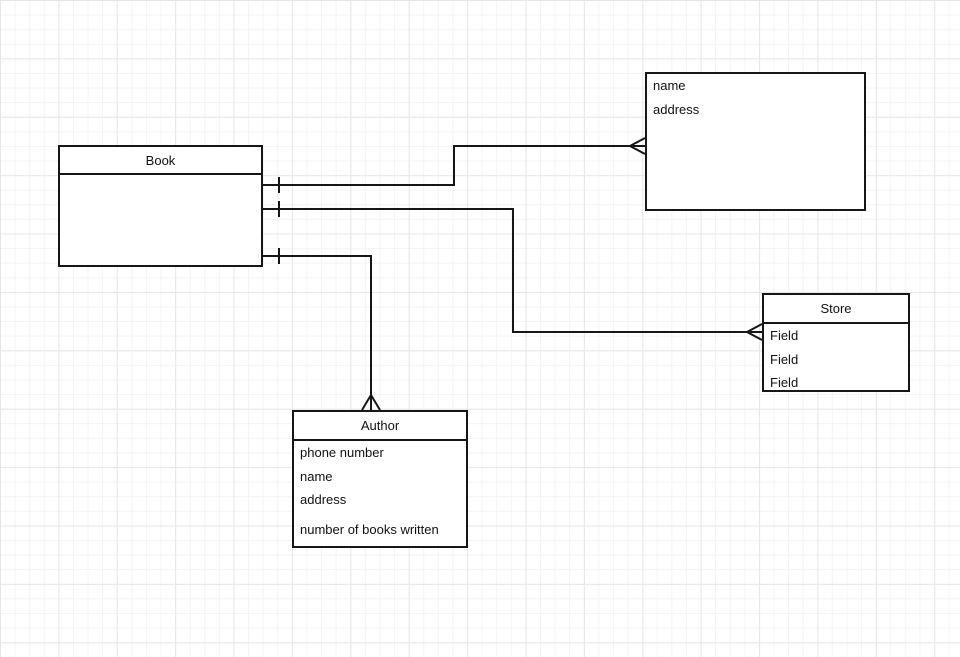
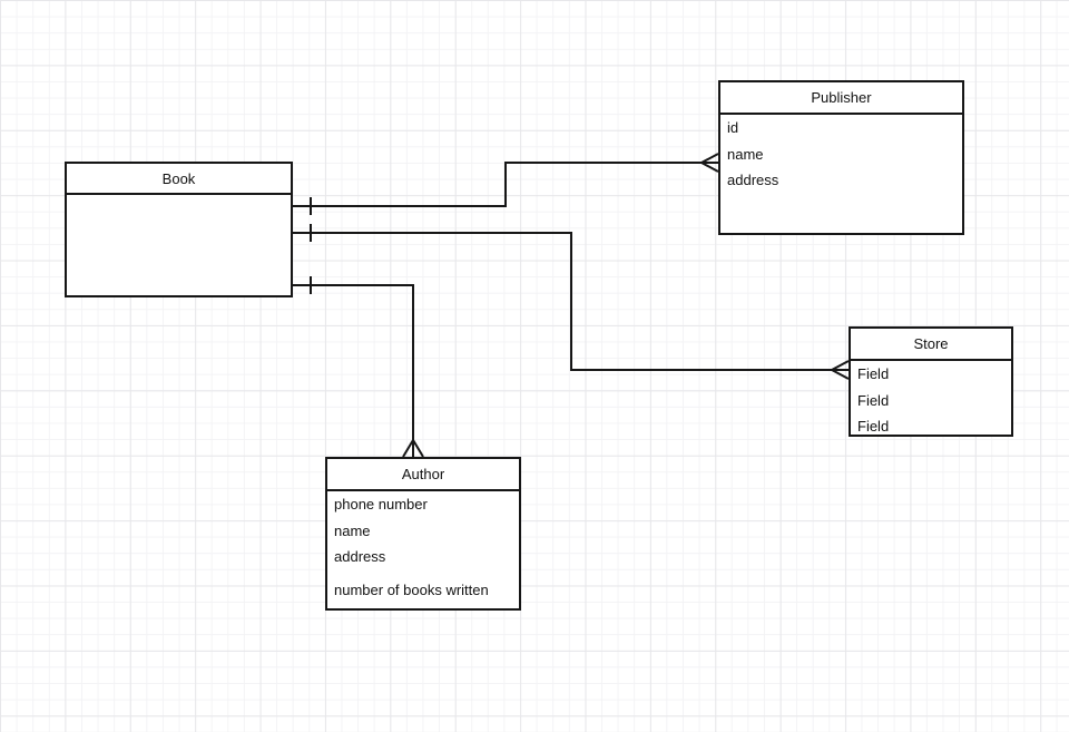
  Book
+ Publisher
+ id
  name
  address
  Store
  Field
  Field
  Field
  Author
  phone number
  name
  address
  number of books written
